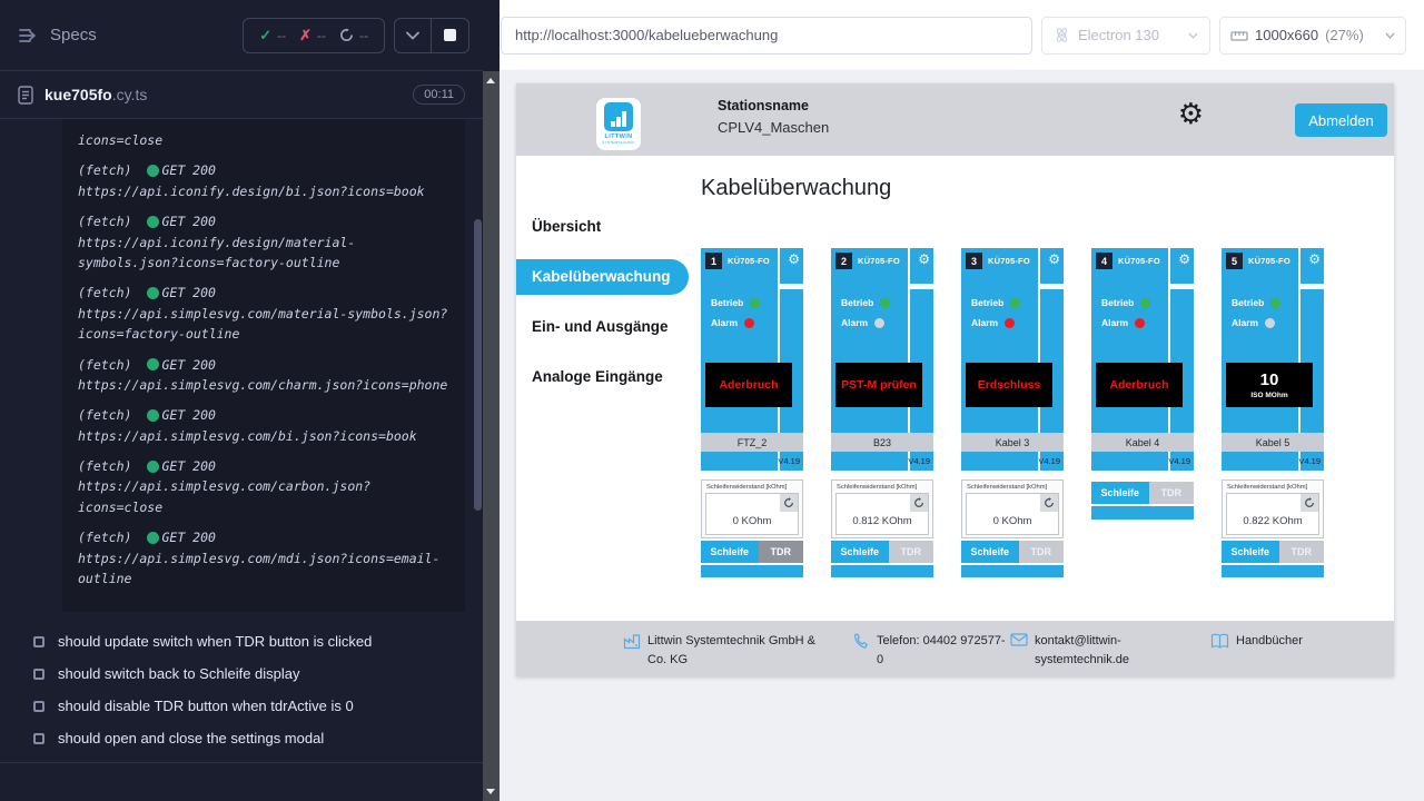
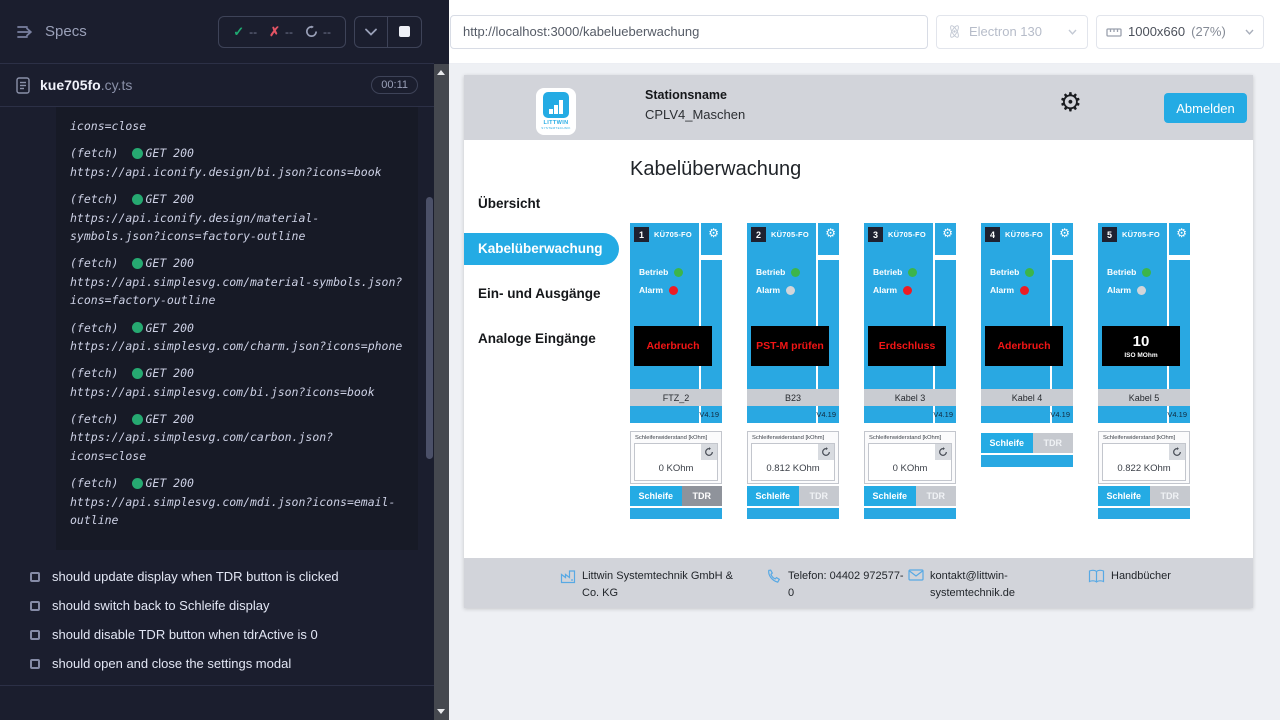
  Specs
  ✓
  --
  ✗
  --
  --
  kue705fo.cy.ts
  00:11
  icons=close
  (fetch)
  GET 200
  https://api.iconify.design/bi.json?icons=book
  (fetch)
  GET 200
  https://api.iconify.design/material-symbols.json?icons=factory-outline
  (fetch)
  GET 200
  https://api.simplesvg.com/material-symbols.json?icons=factory-outline
  (fetch)
  GET 200
  https://api.simplesvg.com/charm.json?icons=phone
  (fetch)
  GET 200
  https://api.simplesvg.com/bi.json?icons=book
  (fetch)
  GET 200
  https://api.simplesvg.com/carbon.json?icons=close
  (fetch)
  GET 200
  https://api.simplesvg.com/mdi.json?icons=email-outline
- should update switch when TDR button is clicked
+ should update display when TDR button is clicked
  should switch back to Schleife display
  should disable TDR button when tdrActive is 0
  should open and close the settings modal
  http://localhost:3000/kabelueberwachung
  Electron 130
  1000x660
  (27%)
  Stationsname
  CPLV4_Maschen
  ⚙
  Abmelden
  Übersicht
  Kabelüberwachung
  Ein- und Ausgänge
  Analoge Eingänge
  Kabelüberwachung
  1
  KÜ705-FO
  ⚙
  Betrieb
  Alarm
  Aderbruch
  FTZ_2
  V4.19
  0 KOhm
  Schleife
  TDR
  2
  KÜ705-FO
  ⚙
  Betrieb
  Alarm
  PST-M prüfen
  B23
  V4.19
  0.812 KOhm
  Schleife
  TDR
  3
  KÜ705-FO
  ⚙
  Betrieb
  Alarm
  Erdschluss
  Kabel 3
  V4.19
  0 KOhm
  Schleife
  TDR
  4
  KÜ705-FO
  ⚙
  Betrieb
  Alarm
  Aderbruch
  Kabel 4
  V4.19
  Schleife
  TDR
  5
  KÜ705-FO
  ⚙
  Betrieb
  Alarm
  10
  Kabel 5
  V4.19
  0.822 KOhm
  Schleife
  TDR
  Littwin Systemtechnik GmbH & Co. KG
  Telefon: 04402 972577-0
  kontakt@littwin-systemtechnik.de
  Handbücher
